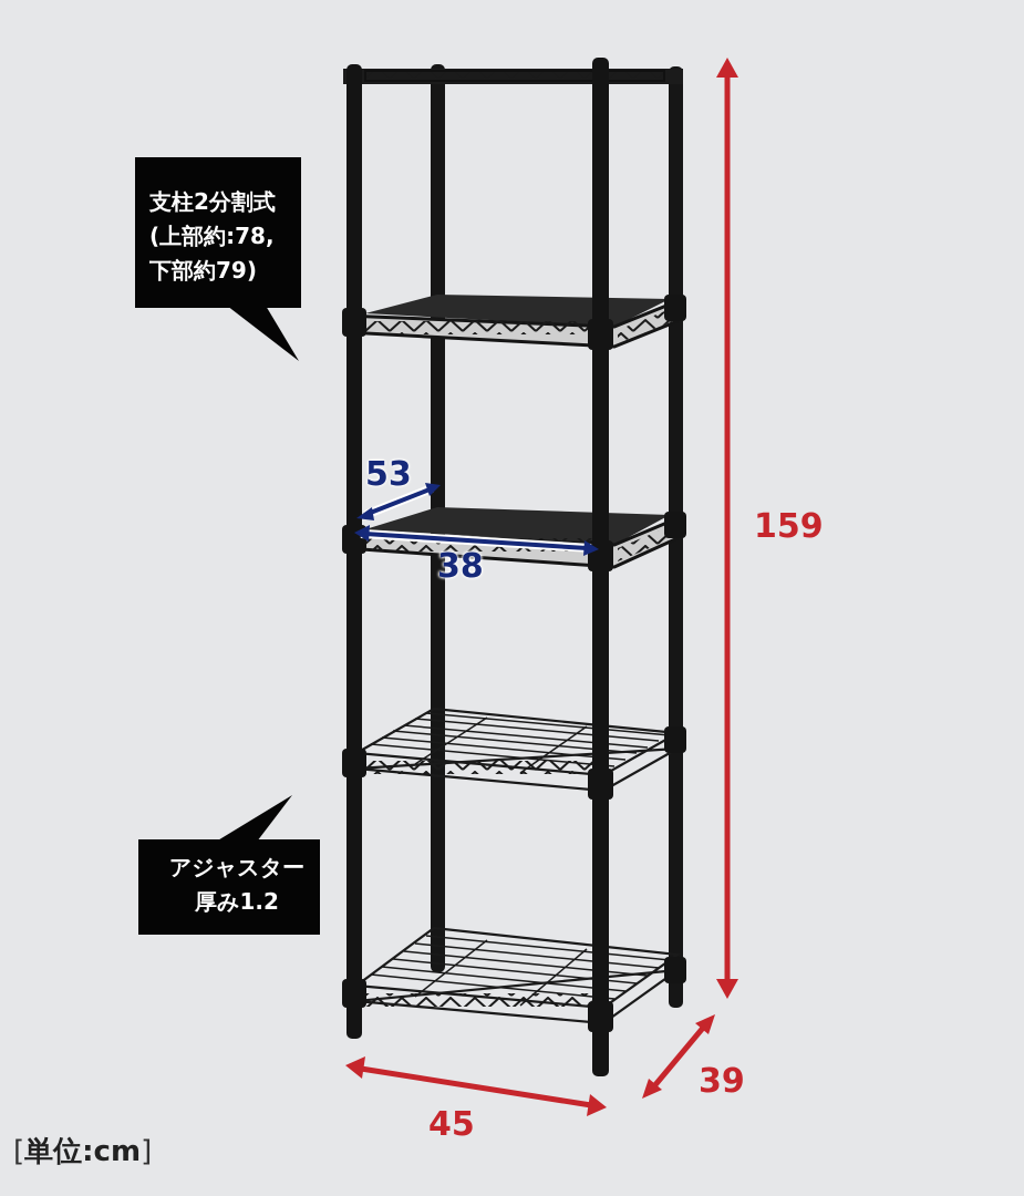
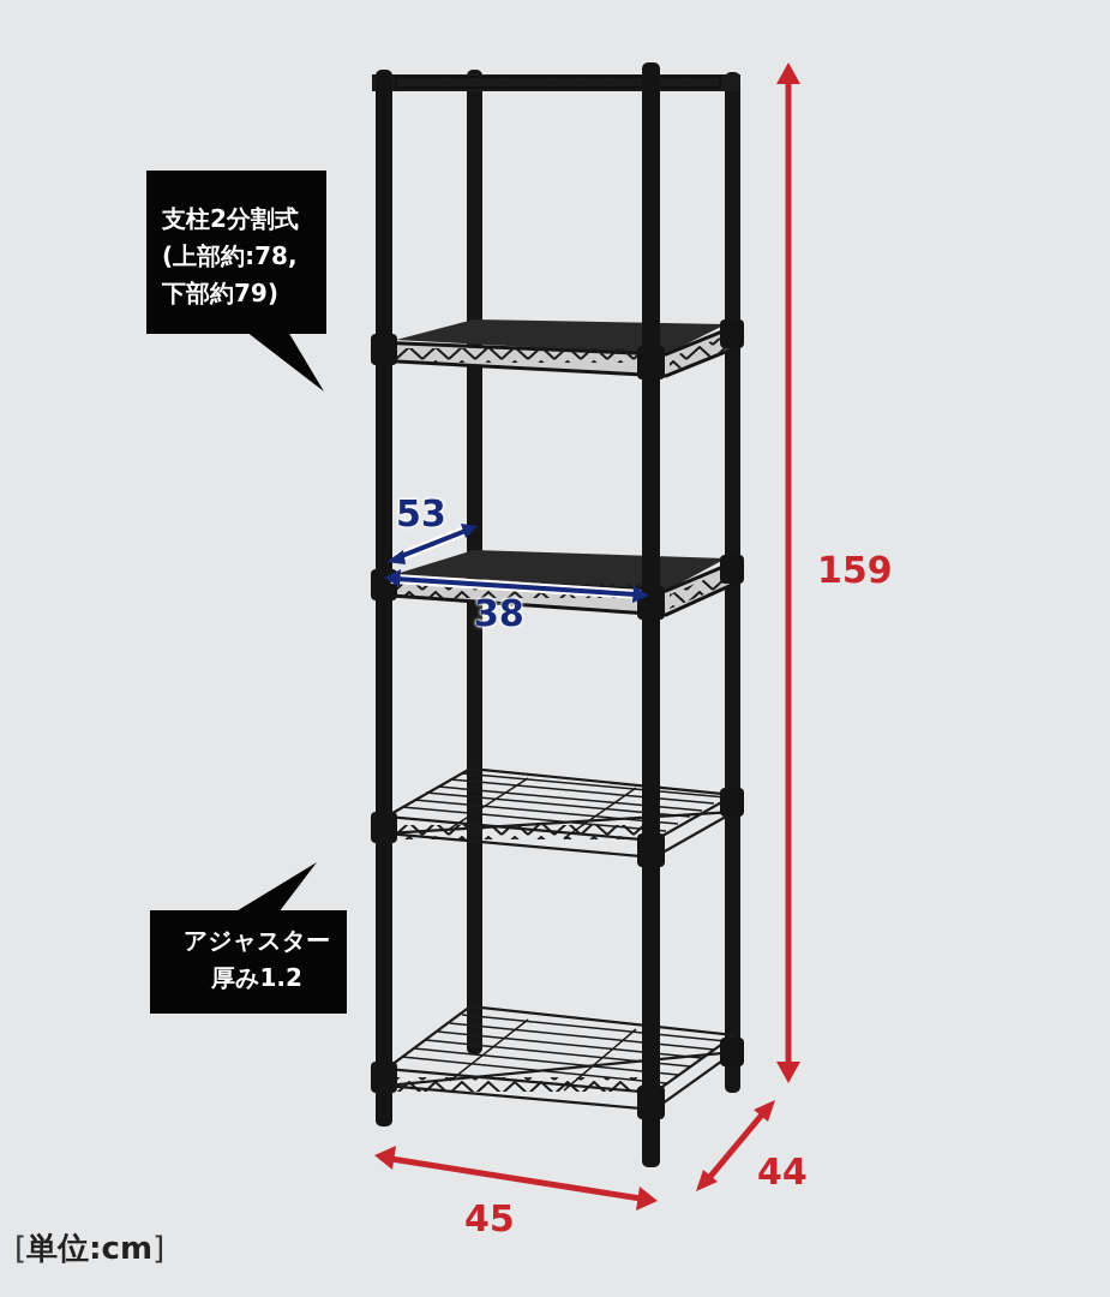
  支柱2分割式
  (上部約:78,
  下部約79)
  アジャスター
  厚み1.2
  159
  45
- 39
+ 44
  53
  38
  [単位:cm]
